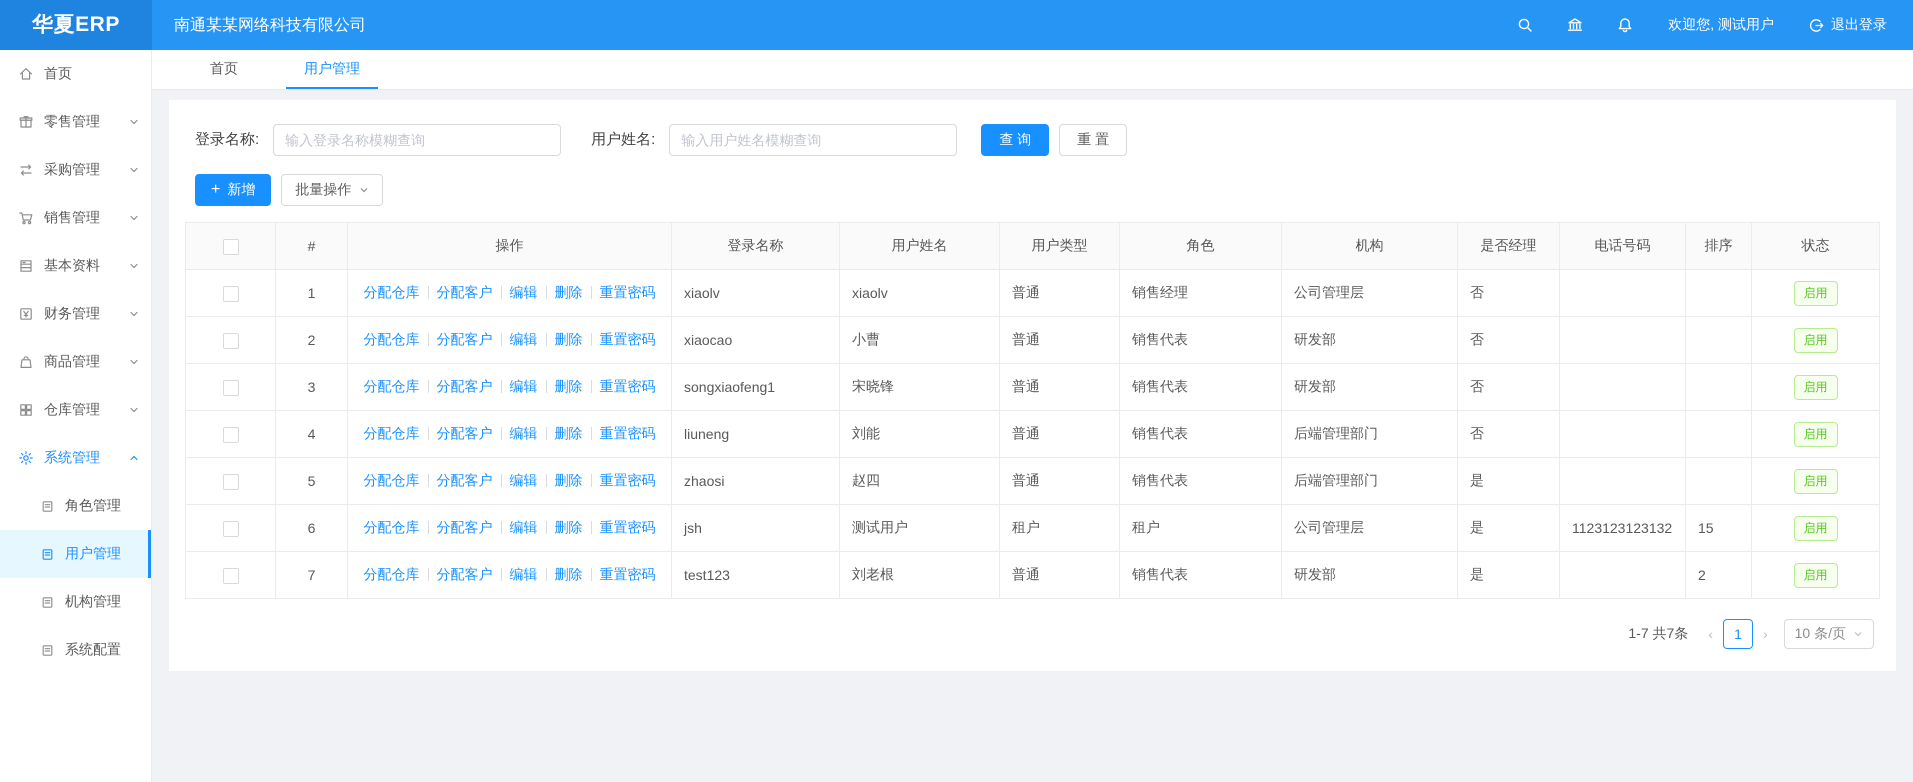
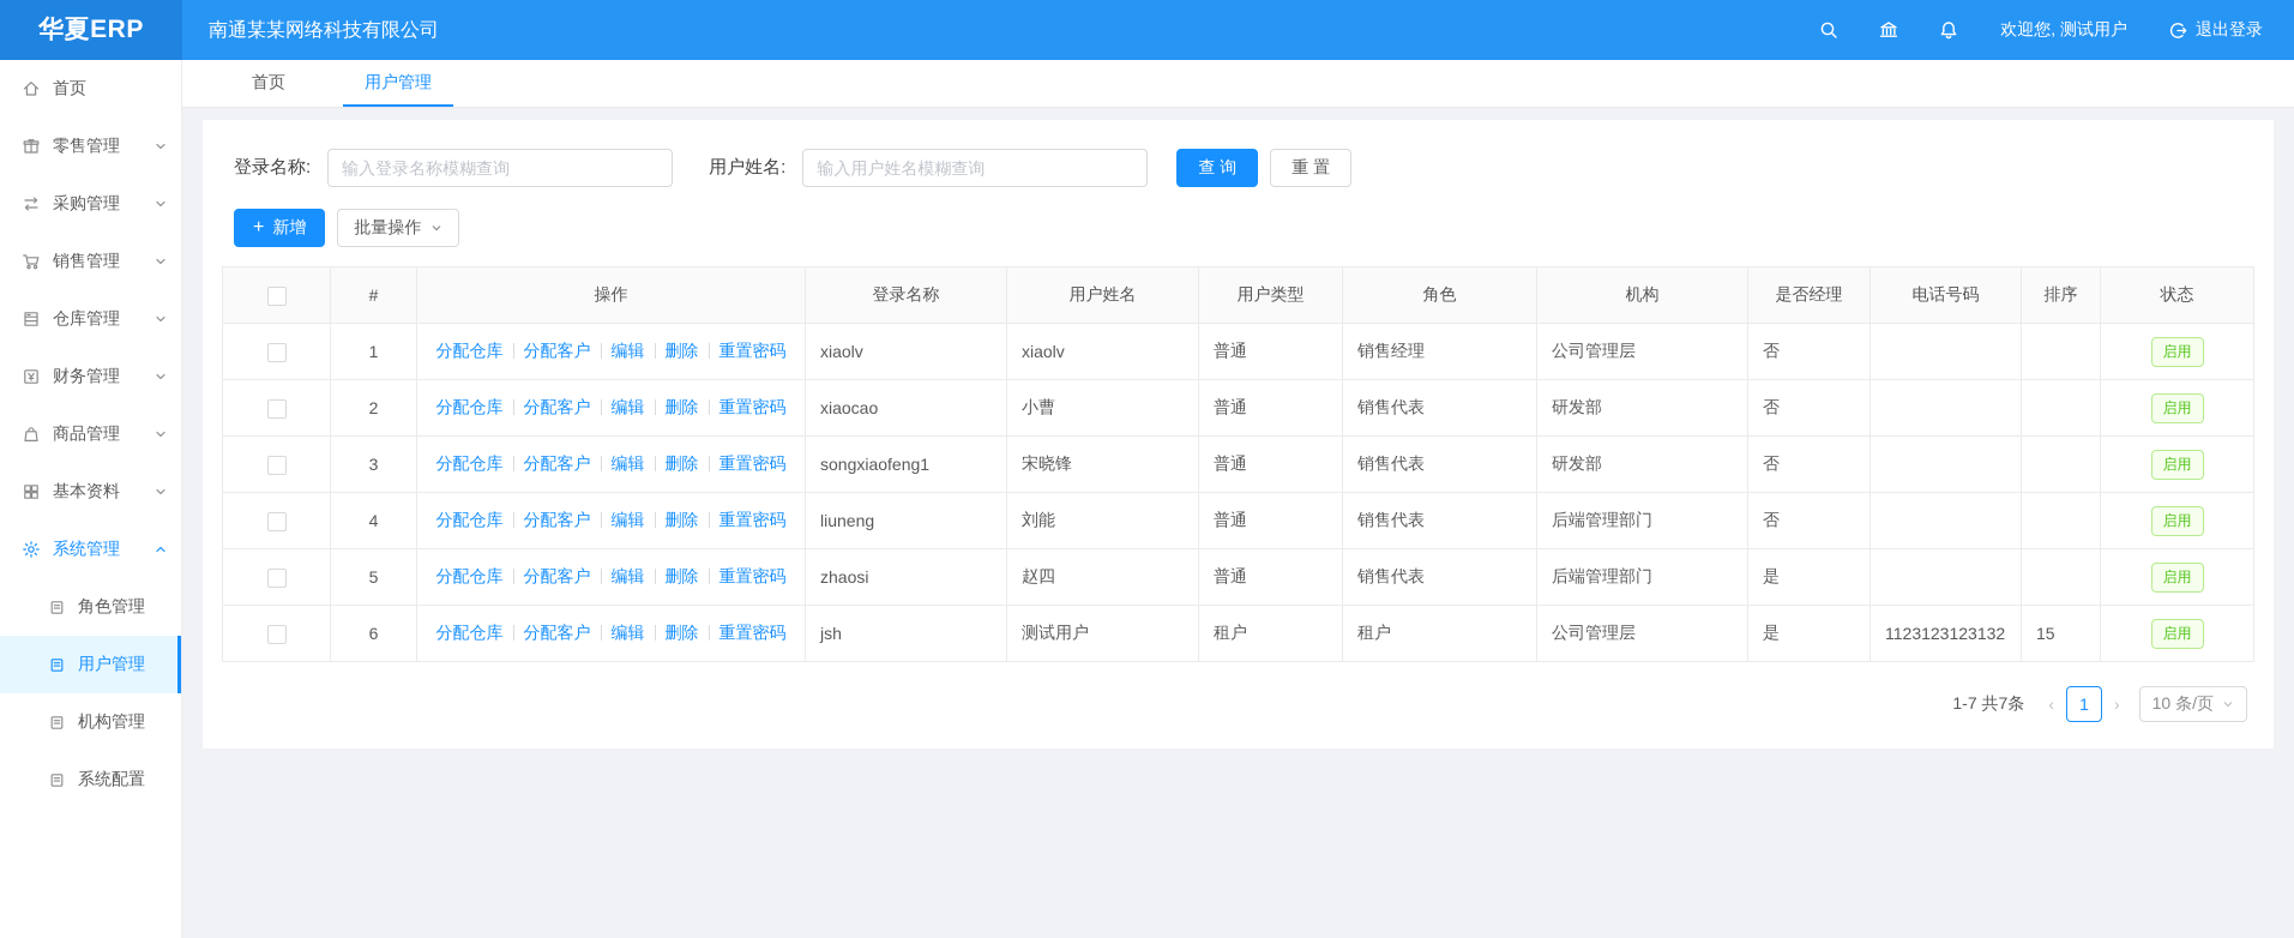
  华夏ERP
  南通某某网络科技有限公司
  欢迎您, 测试用户
  退出登录
  首页
  零售管理
  采购管理
  销售管理
- 基本资料
+ 仓库管理
  财务管理
  商品管理
- 仓库管理
+ 基本资料
  系统管理
  角色管理
  用户管理
  机构管理
  系统配置
  首页
  用户管理
  登录名称:
  输入登录名称模糊查询
  用户姓名:
  输入用户姓名模糊查询
  查 询
  重 置
  +
  新增
  批量操作
  	#	操作	登录名称	用户姓名	用户类型	角色	机构	是否经理	电话号码	排序	状态
  	1	分配仓库 分配客户 编辑 删除 重置密码	xiaolv	xiaolv	普通	销售经理	公司管理层	否			启用
  	2	分配仓库 分配客户 编辑 删除 重置密码	xiaocao	小曹	普通	销售代表	研发部	否			启用
  	3	分配仓库 分配客户 编辑 删除 重置密码	songxiaofeng1	宋晓锋	普通	销售代表	研发部	否			启用
  	4	分配仓库 分配客户 编辑 删除 重置密码	liuneng	刘能	普通	销售代表	后端管理部门	否			启用
  	5	分配仓库 分配客户 编辑 删除 重置密码	zhaosi	赵四	普通	销售代表	后端管理部门	是			启用
  	6	分配仓库 分配客户 编辑 删除 重置密码	jsh	测试用户	租户	租户	公司管理层	是	1123123123132	15	启用
- 	7	分配仓库 分配客户 编辑 删除 重置密码	test123	刘老根	普通	销售代表	研发部	是		2	启用
  1-7 共7条
  ‹
  1
  ›
  10 条/页
